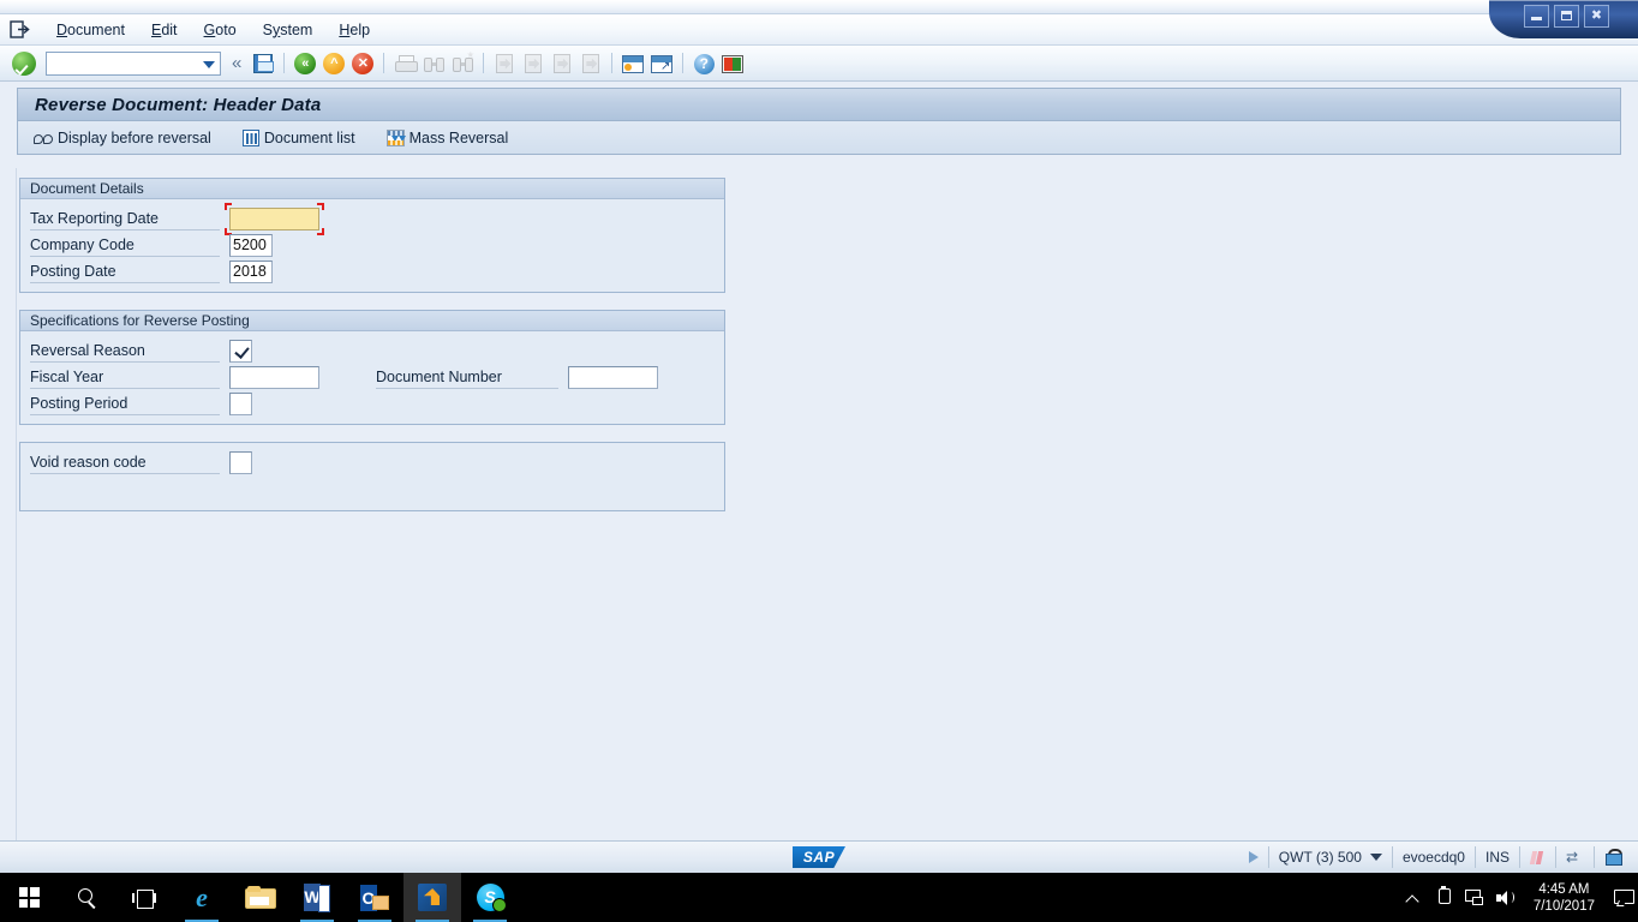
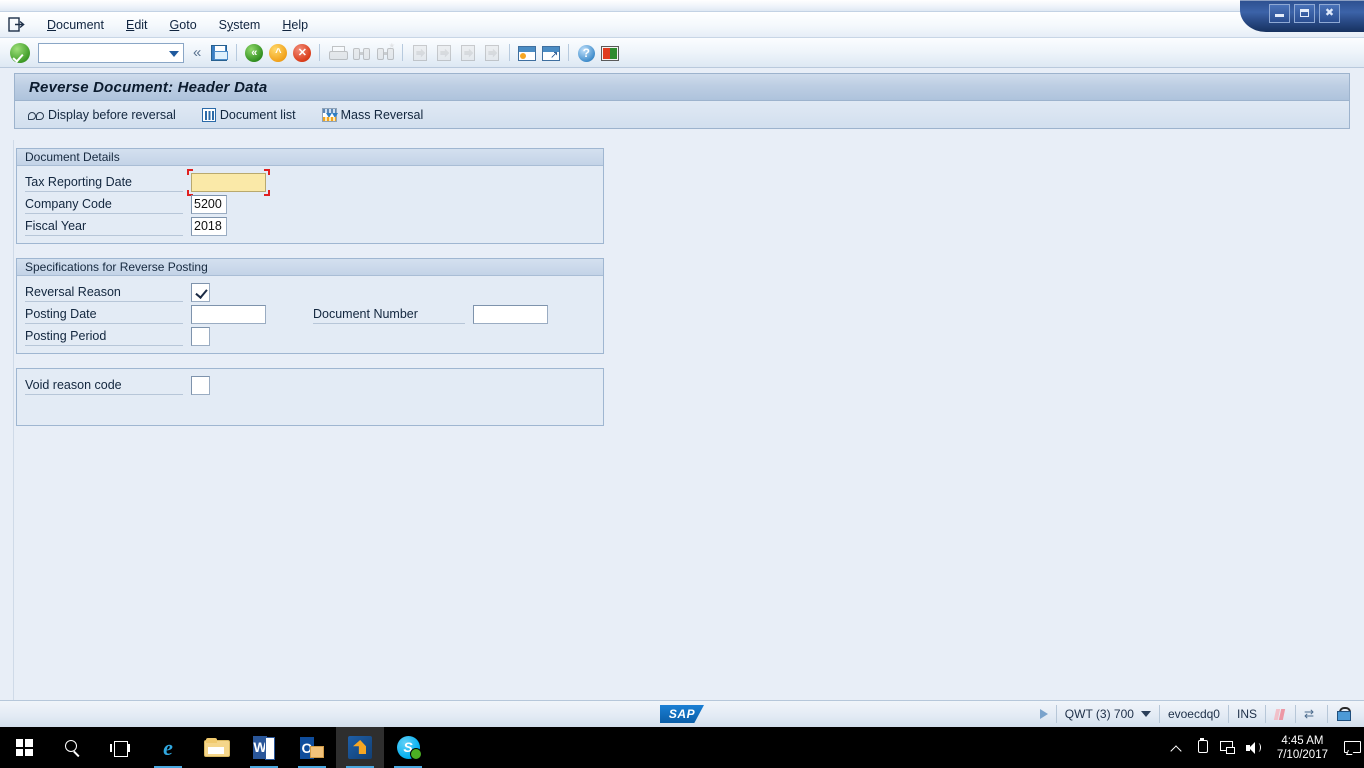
  ✖
  Document
  Edit
  Goto
  System
  Help
  «
  «
  ^
  ✕
  ↗
  Reverse Document: Header Data
  Display before reversal
  Document list
  Mass Reversal
  Document Details
  Tax Reporting Date
  Company Code
  5200
- Posting Date
+ Fiscal Year
  2018
  Specifications for Reverse Posting
  Reversal Reason
- Fiscal Year
+ Posting Date
  Document Number
  Posting Period
  Void reason code
  SAP
- QWT (3) 500
+ QWT (3) 700
  evoecdq0
  INS
  ⇄
  e
  4:45 AM
  7/10/2017
